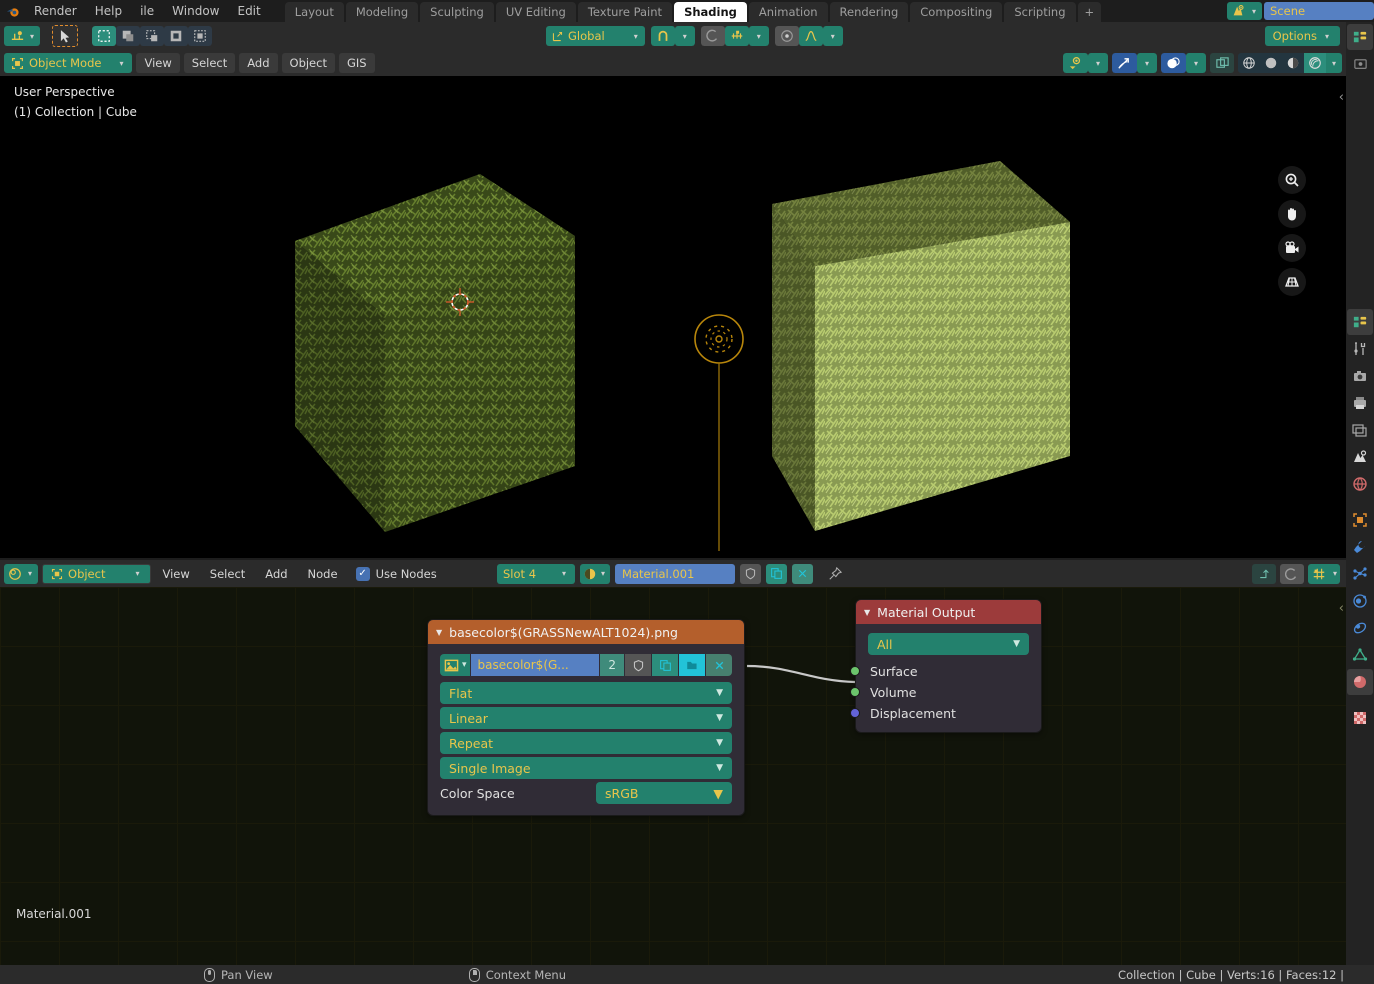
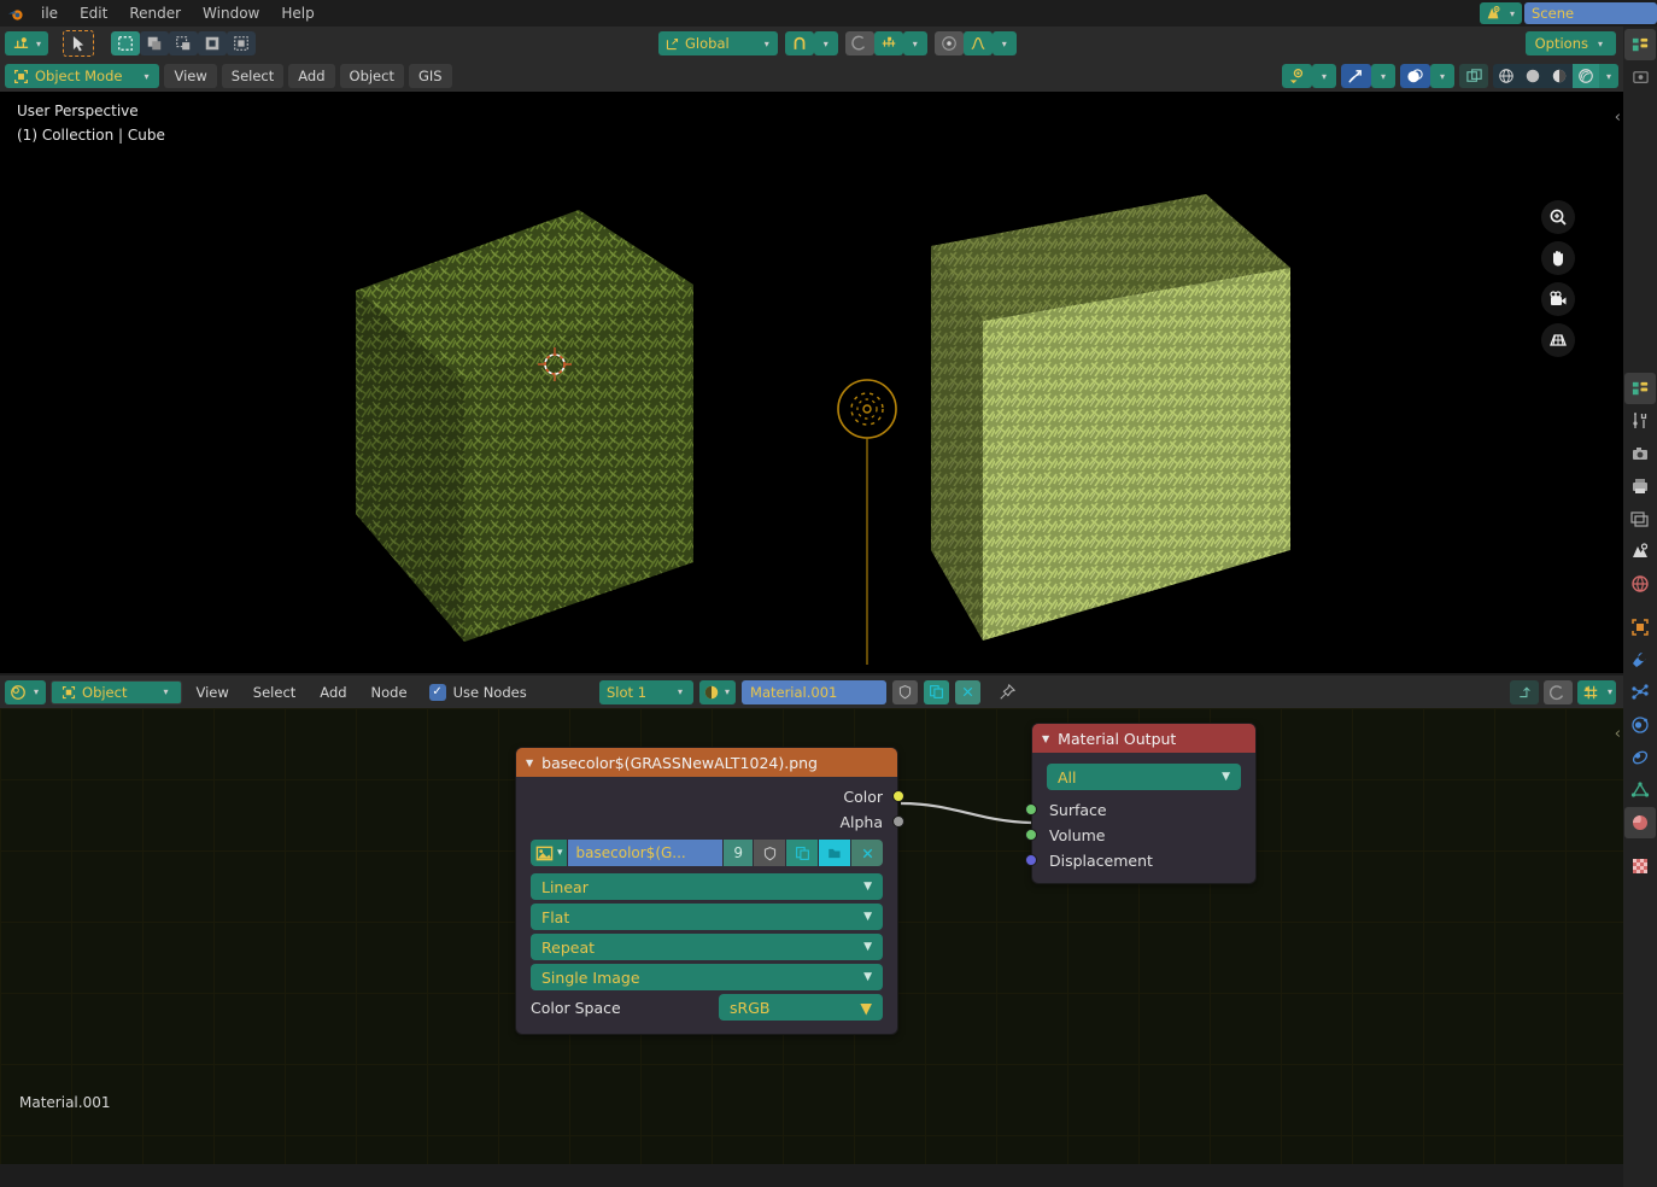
- Render
+ ile
- Help
+ Edit
- ile
+ Render
  Window
- Edit
+ Help
- Layout
- Modeling
- Sculpting
- UV Editing
- Texture Paint
- Shading
- Animation
- Rendering
- Compositing
- Scripting
- +
  ▾
  Scene
  ▾
  Global
  ▾
  ▾
  ▾
  ▾
  Options
  ▾
  Object Mode
  ▾
  View
  Select
  Add
  Object
  GIS
  ▾
  ▾
  ▾
  ▾
  User Perspective
  (1) Collection | Cube
  ‹
  ▾
  Object
  ▾
  View
  Select
  Add
  Node
  ✓
  Use Nodes
- Slot 4
+ Slot 1
  ▾
  ▾
  Material.001
  ▾
  ▼
  basecolor$(GRASSNewALT1024).png
+ Color
+ Alpha
  ▾
  basecolor$(G...
- 2
+ 9
- Flat
+ Linear
  ▼
- Linear
+ Flat
  ▼
  Repeat
  ▼
  Single Image
  ▼
  Color Space
  sRGB
  ▼
  ▼
  Material Output
  All
  ▼
  Surface
  Volume
  Displacement
  Material.001
  ‹
- Pan View
- Context Menu
- Collection | Cube | Verts:16 | Faces:12 |
